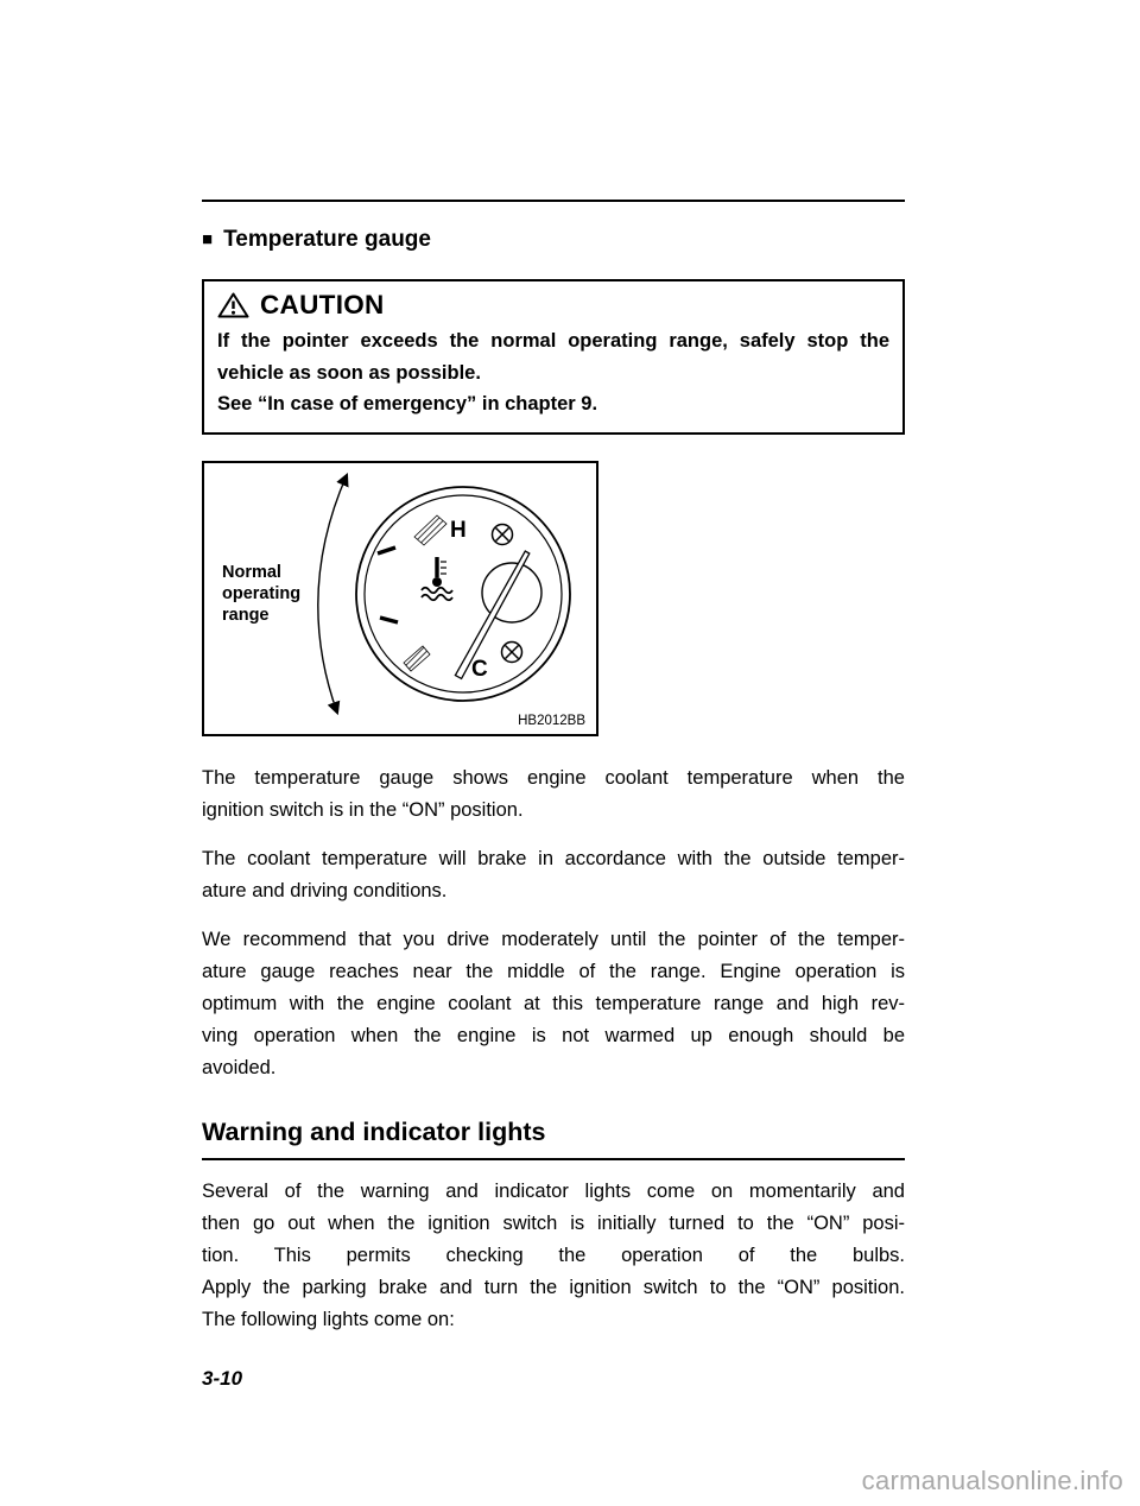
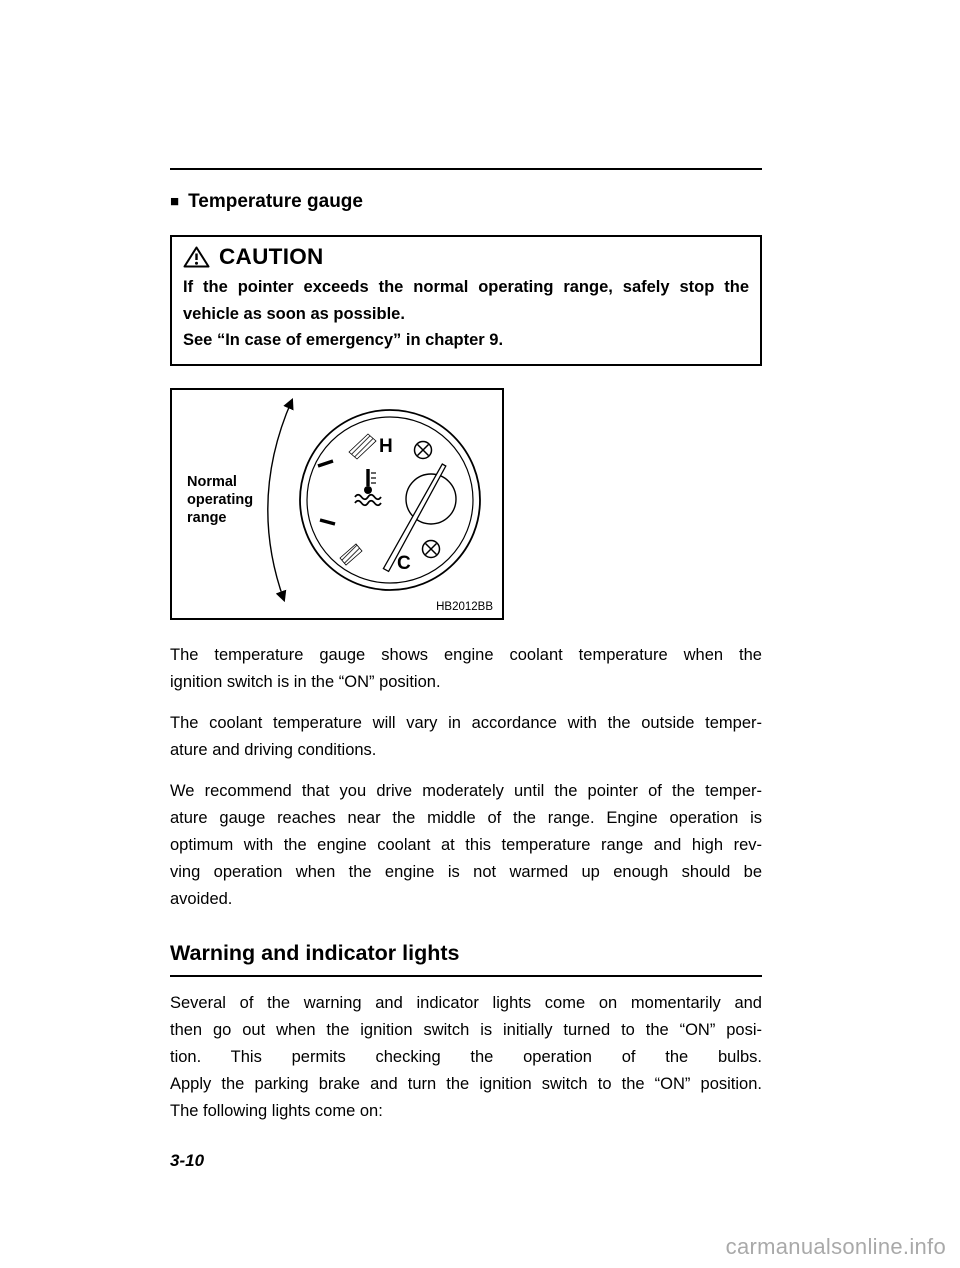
  ■
  Temperature gauge
  CAUTION
  If the pointer exceeds the normal operating range, safely stop the
  vehicle as soon as possible.
  See “In case of emergency” in chapter 9.
  H
  C
  Normal
  operating
  range
  HB2012BB
  The temperature gauge shows engine coolant temperature when the
  ignition switch is in the “ON” position.
- The coolant temperature will brake in accordance with the outside temper-
+ The coolant temperature will vary in accordance with the outside temper-
  ature and driving conditions.
  We recommend that you drive moderately until the pointer of the temper-
  ature gauge reaches near the middle of the range. Engine operation is
  optimum with the engine coolant at this temperature range and high rev-
  ving operation when the engine is not warmed up enough should be
  avoided.
  Warning and indicator lights
  Several of the warning and indicator lights come on momentarily and
  then go out when the ignition switch is initially turned to the “ON” posi-
  tion. This permits checking the operation of the bulbs.
  Apply the parking brake and turn the ignition switch to the “ON” position.
  The following lights come on:
  3-10
  carmanualsonline.info
